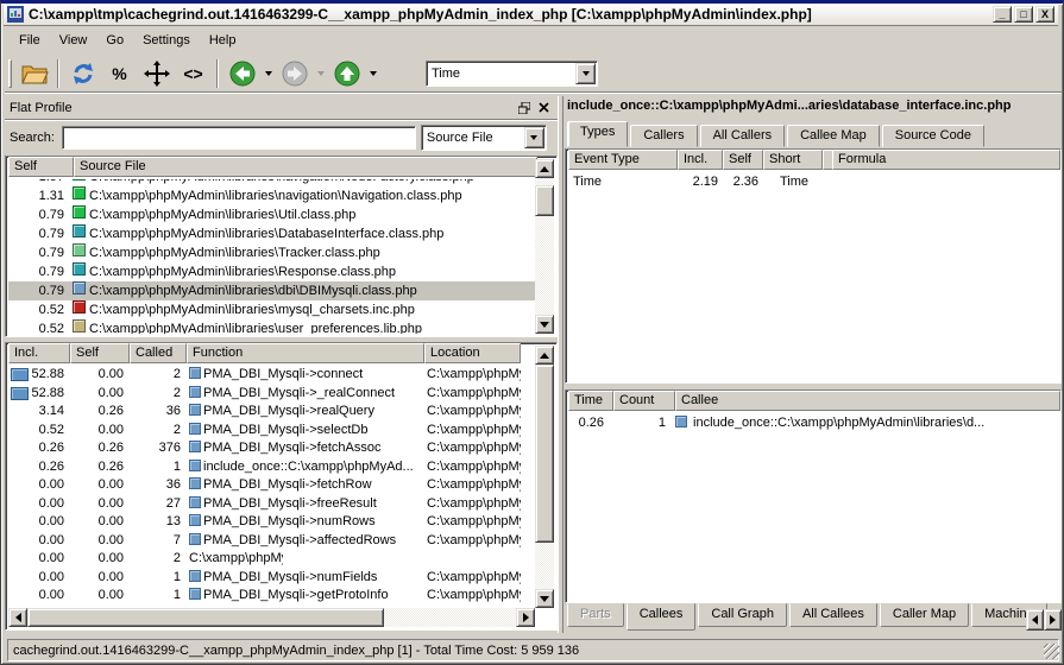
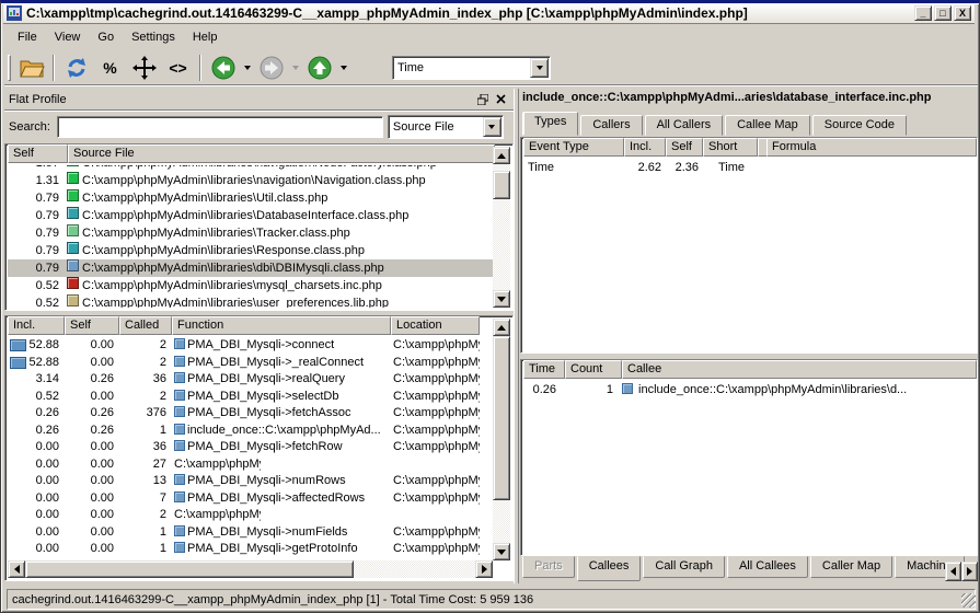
  C:\xampp\tmp\cachegrind.out.1416463299-C__xampp_phpMyAdmin_index_php [C:\xampp\phpMyAdmin\index.php]
  _
  □
  X
  File
  View
  Go
  Settings
  Help
  %
  <>
  Time
  Flat Profile
  Search:
  Source File
  Self
  Source File
  1.31
  C:\xampp\phpMyAdmin\libraries\navigation\Navigation.class.php
  0.79
  C:\xampp\phpMyAdmin\libraries\Util.class.php
  0.79
  C:\xampp\phpMyAdmin\libraries\DatabaseInterface.class.php
  0.79
  C:\xampp\phpMyAdmin\libraries\Tracker.class.php
  0.79
  C:\xampp\phpMyAdmin\libraries\Response.class.php
  0.79
  C:\xampp\phpMyAdmin\libraries\dbi\DBIMysqli.class.php
  0.52
  C:\xampp\phpMyAdmin\libraries\mysql_charsets.inc.php
  0.52
  C:\xampp\phpMyAdmin\libraries\user_preferences.lib.php
  Incl.
  Self
  Called
  Function
  Location
  52.88
  0.00
  2
  PMA_DBI_Mysqli->connect
  C:\xampp\phpM
  52.88
  0.00
  2
  PMA_DBI_Mysqli->_realConnect
  C:\xampp\phpM
  3.14
  0.26
  36
  PMA_DBI_Mysqli->realQuery
  C:\xampp\phpM
  0.52
  0.00
  2
  PMA_DBI_Mysqli->selectDb
  C:\xampp\phpM
  0.26
  0.26
  376
  PMA_DBI_Mysqli->fetchAssoc
  C:\xampp\phpM
  0.26
  0.26
  1
  include_once::C:\xampp\phpMyAd...
  C:\xampp\phpM
  0.00
  0.00
  36
  PMA_DBI_Mysqli->fetchRow
  C:\xampp\phpM
  0.00
  0.00
  27
- PMA_DBI_Mysqli->freeResult
  C:\xampp\phpM
  0.00
  0.00
  13
  PMA_DBI_Mysqli->numRows
  C:\xampp\phpM
  0.00
  0.00
  7
  PMA_DBI_Mysqli->affectedRows
  C:\xampp\phpM
  0.00
  0.00
  2
  C:\xampp\phpM
  0.00
  0.00
  1
  PMA_DBI_Mysqli->numFields
  C:\xampp\phpM
  0.00
  0.00
  1
  PMA_DBI_Mysqli->getProtoInfo
  C:\xampp\phpM
  include_once::C:\xampp\phpMyAdmi...aries\database_interface.inc.php
  Types
  Callers
  All Callers
  Callee Map
  Source Code
  Event Type
  Incl.
  Self
  Short
  Formula
  Time
- 2.19
+ 2.62
  2.36
  Time
  Time
  Count
  Callee
  0.26
  1
  include_once::C:\xampp\phpMyAdmin\libraries\d...
  Parts
  Callees
  Call Graph
  All Callees
  Caller Map
  Machin
  cachegrind.out.1416463299-C__xampp_phpMyAdmin_index_php [1] - Total Time Cost: 5 959 136
